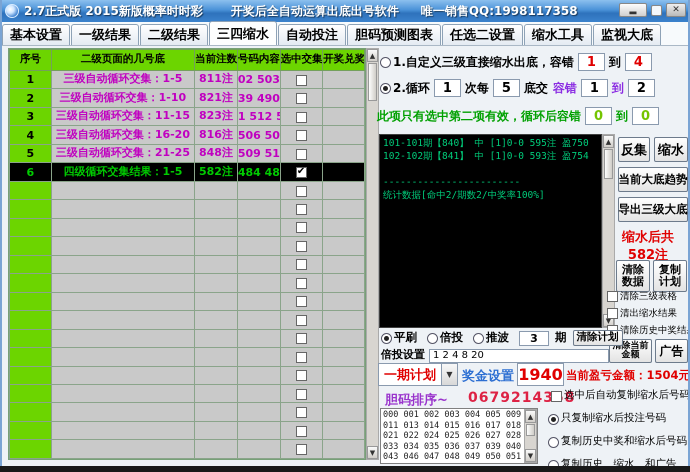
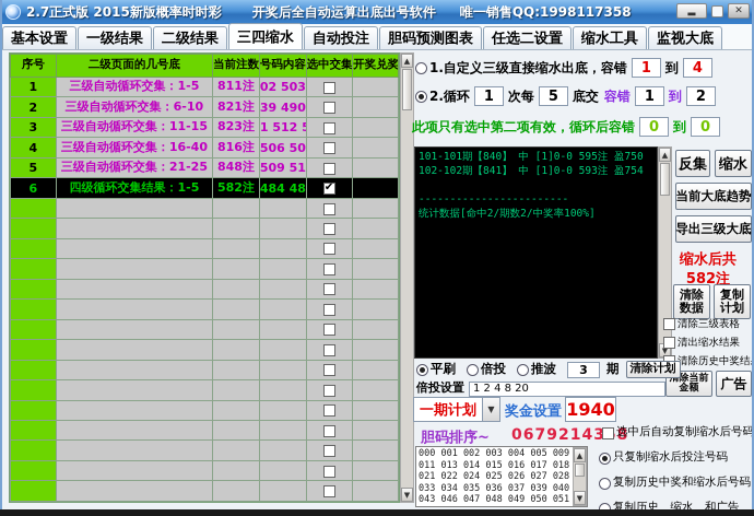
  2.7正式版 2015新版概率时时彩
  开奖后全自动运算出底出号软件
  唯一销售QQ:1998117358
  ▂
  ✕
  基本设置
  一级结果
  二级结果
  三四缩水
  自动投注
  胆码预测图表
  任选二设置
  缩水工具
  监视大底
  序号	二级页面的几号底	当前注数	号码内容	选中交集	开奖兑奖
  1	三级自动循环交集：1-5	811注	02 503
- 2	三级自动循环交集：1-10	821注	39 490
+ 2	三级自动循环交集：6-10	821注	39 490
  3	三级自动循环交集：11-15	823注	1 512
- 4	三级自动循环交集：16-20	816注	506 50
+ 4	三级自动循环交集：16-40	816注	506 50
  5	三级自动循环交集：21-25	848注	509 51
  6	四级循环交集结果：1-5	582注	484 48
  ▲
  ▼
  1.自定义三级直接缩水出底，容错
  1
  到
  4
  2.循环
  1
  次每
  5
  底交
  容错
  1
  到
  2
  此项只有选中第二项有效，循环后容错
  0
  到
  0
  101-101期【840】 中 [1]0-0 595注 盈750
  102-102期【841】 中 [1]0-0 593注 盈754
  ------------------------
  统计数据[命中2/期数2/中奖率100%]
  ▲
  ▼
  反集
  缩水
  当前大底趋势
  导出三级大底
  缩水后共
  582注
  清除数据
  复制计划
  清除三级表格
  清出缩水结果
  清除历史中奖结
  除当前金额
  广告
  平刷
  倍投
  推波
  3
  期
  清除计划
  倍投设置
  1 2 4 8 20
  一期计划
  ▼
  奖金设置
  1940
- 当前盈亏金额：1504元
  胆码排序~
  067921438
  选中后自动复制缩水后号码
  000 001 002 003 004 005 009
  011 013 014 015 016 017 018
  021 022 024 025 026 027 028
  033 034 035 036 037 039 040
  043 046 047 048 049 050 051
  ▲
  ▼
  只复制缩水后投注号码
  复制历史中奖和缩水后号码
  复制历史、缩水、和广告
